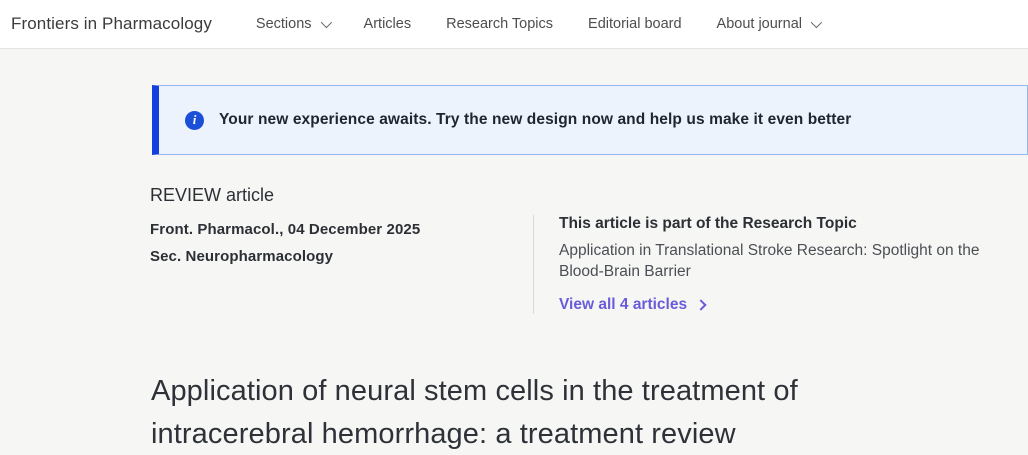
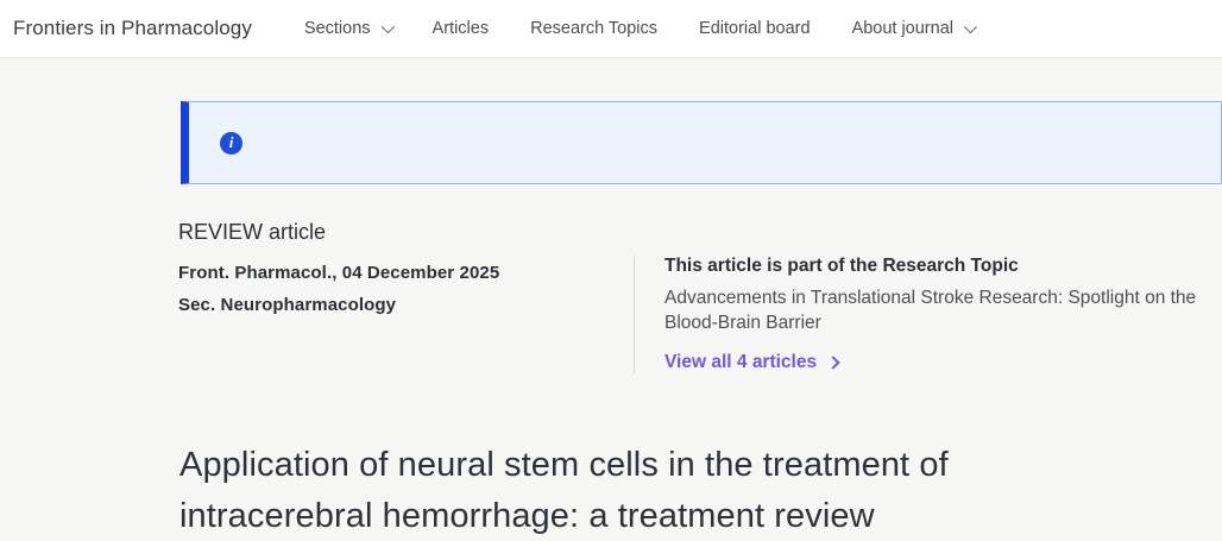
  Frontiers in Pharmacology
  Sections
  Articles
  Research Topics
  Editorial board
  About journal
  i
- Your new experience awaits. Try the new design now and help us make it even better
  REVIEW article
  Front. Pharmacol., 04 December 2025
  Sec. Neuropharmacology
  This article is part of the Research Topic
- Application in Translational Stroke Research: Spotlight on the Blood-Brain Barrier
+ Advancements in Translational Stroke Research: Spotlight on the Blood-Brain Barrier
  View all 4 articles
  Application of neural stem cells in the treatment of intracerebral hemorrhage: a treatment review
